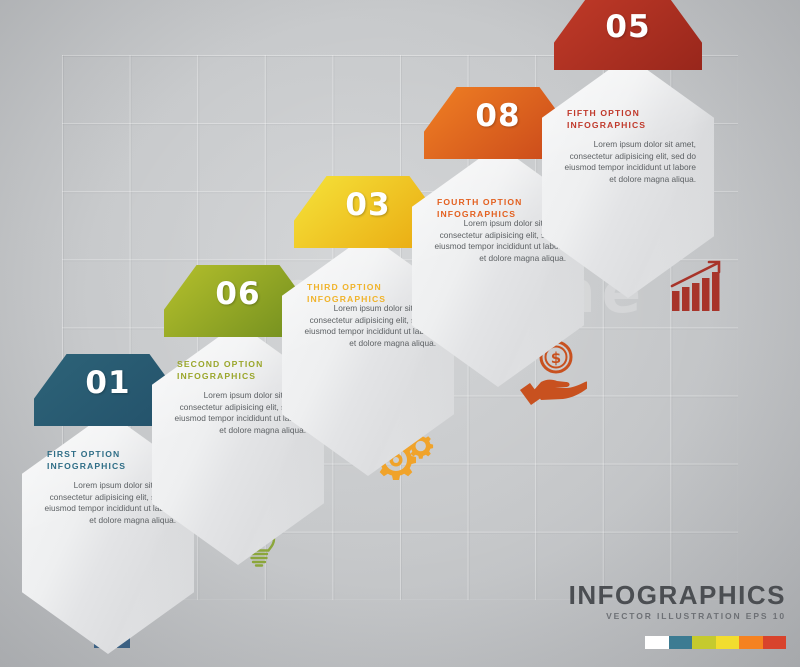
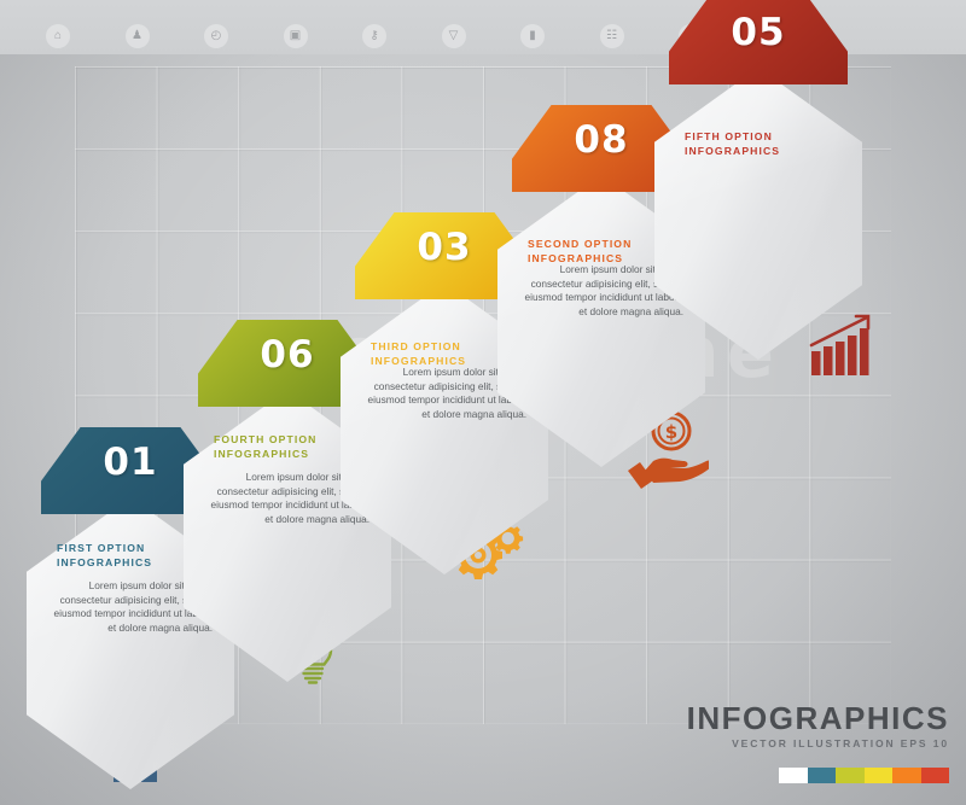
+ ⌂
+ ♟
+ ◴
+ ▣
+ ⚷
+ ▽
+ ▮
+ ☷
  01
  FIRST OPTION
  INFOGRAPHICS
  Lorem ipsum dolor sit consectetur adipisicing elit, eiusmod tempor incididunt ut la et dolore magna aliqua.
  06
- SECOND OPTION
+ FOURTH OPTION
  INFOGRAPHICS
  Lorem ipsum dolor sit consectetur adipisicing elit, eiusmod tempor incididunt ut la et dolore magna aliqua
  03
  THIRD OPTION
  INFOGRAPHICS
  Lorem ipsum dolor sit consectetur adipisicing elit, eiusmod tempor incididunt ut la et dolore magna aliqua.
  08
- FOURTH OPTION
+ SECOND OPTION
  INFOGRAPHICS
  Lorem ipsum dolor sit consectetur adipisicing elit, eiusmod tempor incididunt ut lab et dolore magna aliqua.
  05
  FIFTH OPTION
  INFOGRAPHICS
- Lorem ipsum dolor sit amet, consectetur adipisicing elit, sed do eiusmod tempor incididunt ut labore et dolore magna aliqua.
  $
  INFOGRAPHICS
  VECTOR ILLUSTRATION EPS 10
